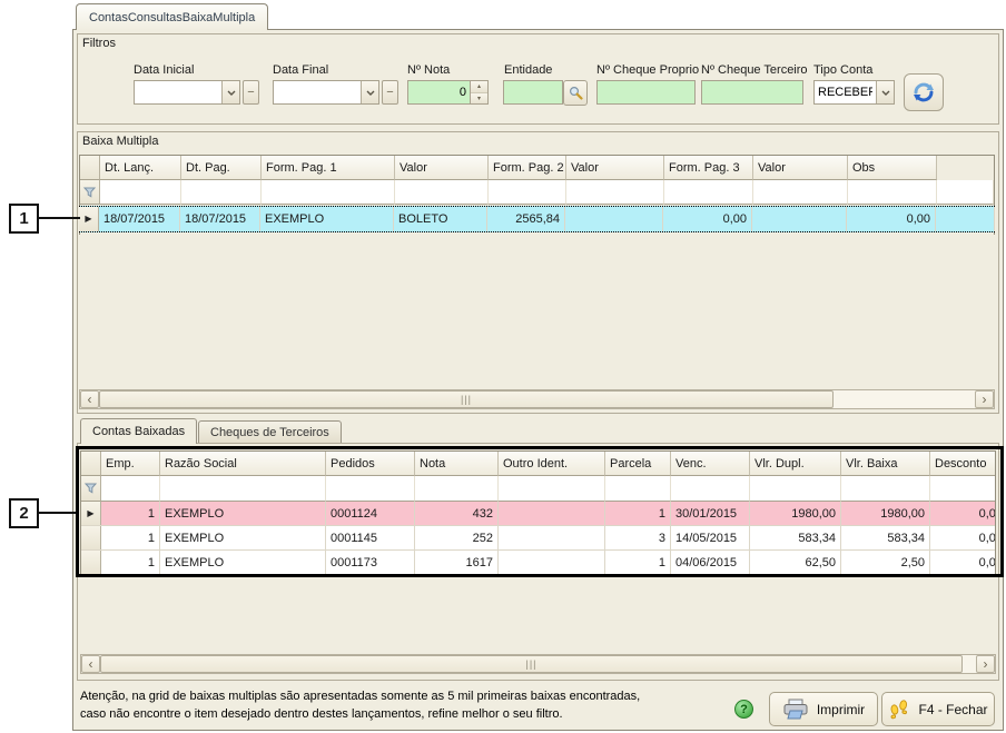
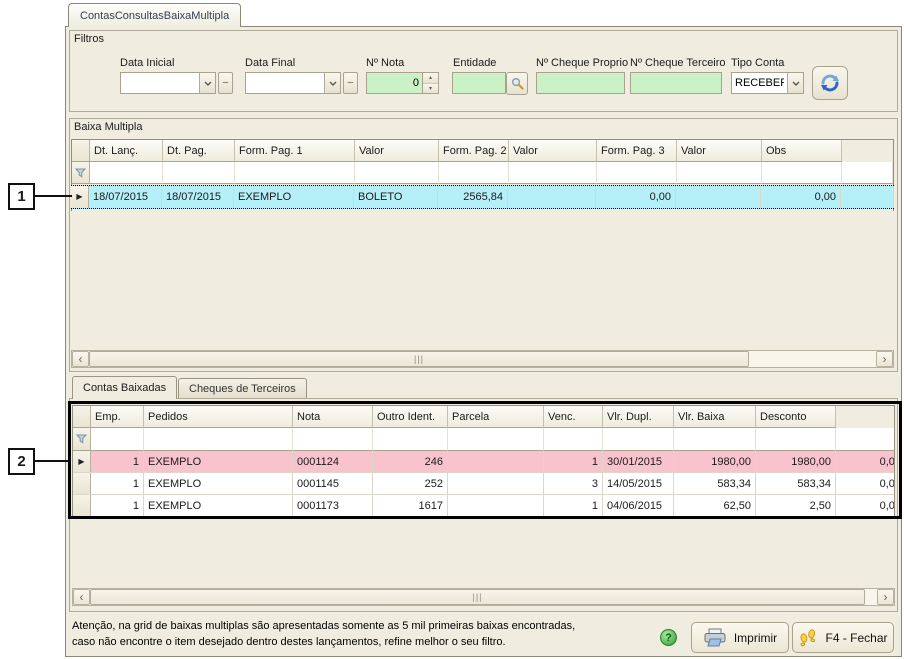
  1
  2
  ContasConsultasBaixaMultipla
  Filtros
  Data Inicial
  −
  Data Final
  −
  Nº Nota
  0
  Entidade
  Nº Cheque Proprio
  Nº Cheque Terceiro
  Tipo Conta
  RECEBE
  Baixa Multipla
  Dt. Lanç.
  Dt. Pag.
  Form. Pag. 1
  Valor
  Form. Pag. 2
  Valor
  Form. Pag. 3
  Valor
  Obs
  ▶
  18/07/2015
  18/07/2015
  EXEMPLO
  BOLETO
  2565,84
  0,00
  0,00
  ‹
  |||
  ›
  Cheques de Terceiros
  Contas Baixadas
  Emp.
- Razão Social
  Pedidos
  Nota
  Outro Ident.
  Parcela
  Venc.
  Vlr. Dupl.
  Vlr. Baixa
  Desconto
  ▶
  1
  EXEMPLO
  0001124
- 432
+ 246
  1
  30/01/2015
  1980,00
  1980,00
  0,0
  1
  EXEMPLO
  0001145
  252
  3
  14/05/2015
  583,34
  583,34
  0,0
  1
  EXEMPLO
  0001173
  1617
  1
  04/06/2015
  62,50
  2,50
  0,0
  ‹
  |||
  ›
  Atenção, na grid de baixas multiplas são apresentadas somente as 5 mil primeiras baixas encontradas,
  caso não encontre o item desejado dentro destes lançamentos, refine melhor o seu filtro.
  ?
  Imprimir
  F4 - Fechar
